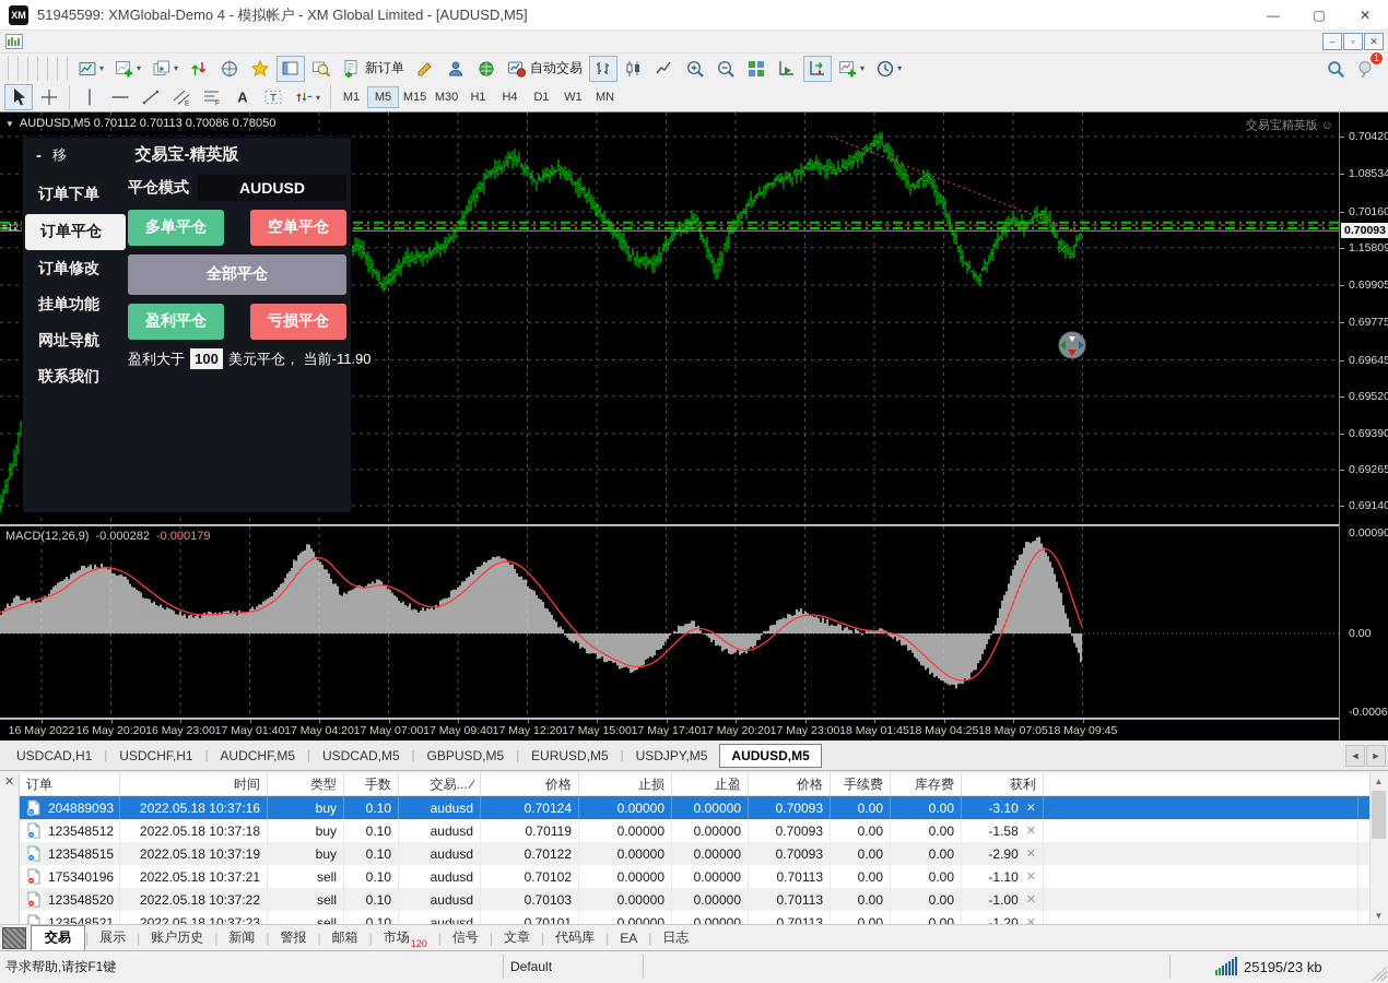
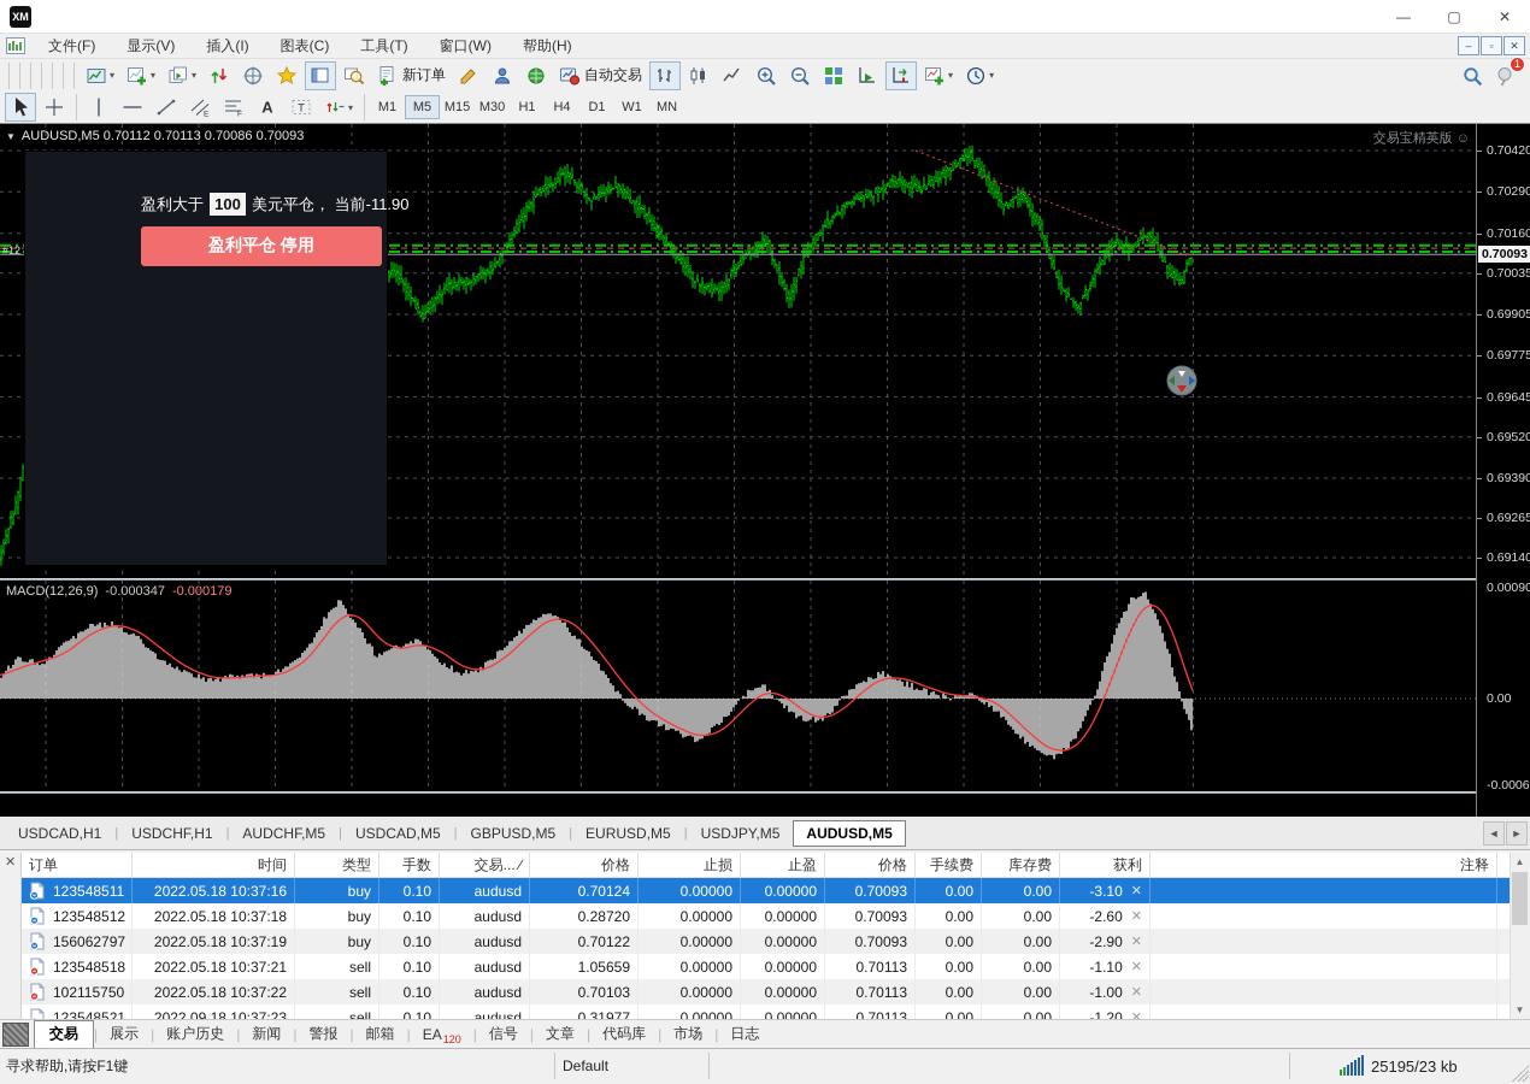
  XM
- 51945599: XMGlobal-Demo 4 - 模拟帐户 - XM Global Limited - [AUDUSD,M5]
  —
  ▢
  ✕
+ 文件(F) 显示(V) 插入(I) 图表(C) 工具(T) 窗口(W) 帮助(H)
  ‒
  ▫
  ✕
  ▾
  ▾
  ▾
  新订单
  自动交易
  ▾
  ▾
  1
  A
  T
  ▾
  M1
  M5
  M15
  M30
  H1
  H4
  D1
  W1
  MN
  ▼
- AUDUSD,M5 0.70112 0.70113 0.70086 0.78050
+ AUDUSD,M5 0.70112 0.70113 0.70086 0.70093
  交易宝精英版 ☺
  #12
  MACD(12,26,9)
- -0.000282
+ -0.000347
  -0.000179
- 16 May 2022
- 16 May 20:20
- 16 May 23:00
- 17 May 01:40
- 17 May 04:20
- 17 May 07:00
- 17 May 09:40
- 17 May 12:20
- 17 May 15:00
- 17 May 17:40
- 17 May 20:20
- 17 May 23:00
- 18 May 01:45
- 18 May 04:25
- 18 May 07:05
- 18 May 09:45
  0.70093
  0.70420
- 1.08534
+ 0.70290
  0.70160
- 1.15809
+ 0.70035
  0.69905
  0.69775
  0.69645
  0.69520
  0.69390
  0.69265
  0.69140
  0.00090
  0.00
  -0.0006
- -
- 移
- 交易宝-精英版
- 订单下单
- 订单平仓
- 订单修改
- 挂单功能
- 网址导航
- 联系我们
- 平仓模式
- AUDUSD
- 多单平仓
- 空单平仓
- 全部平仓
- 盈利平仓
- 亏损平仓
  盈利大于
  100
  美元平仓， 当前-11.90
+ 盈利平仓 停用
  USDCAD,H1
  |
  USDCHF,H1
  |
  AUDCHF,M5
  |
  USDCAD,M5
  |
  GBPUSD,M5
  |
  EURUSD,M5
  |
  USDJPY,M5
  AUDUSD,M5
  ◄
  ►
  ✕
  订单
  时间
  类型
  手数
  交易... ∕
  价格
  止损
  止盈
  价格
  手续费
  库存费
  获利
+ 注释
- 204889093
+ 123548511
  2022.05.18 10:37:16
  buy
  0.10
  audusd
  0.70124
  0.00000
  0.00000
  0.70093
  0.00
  0.00
  -3.10
  ✕
  123548512
  2022.05.18 10:37:18
  buy
  0.10
  audusd
- 0.70119
+ 0.28720
  0.00000
  0.00000
  0.70093
  0.00
  0.00
- -1.58
+ -2.60
  ✕
- 123548515
+ 156062797
  2022.05.18 10:37:19
  buy
  0.10
  audusd
  0.70122
  0.00000
  0.00000
  0.70093
  0.00
  0.00
  -2.90
  ✕
- 175340196
+ 123548518
  2022.05.18 10:37:21
  sell
  0.10
  audusd
- 0.70102
+ 1.05659
  0.00000
  0.00000
  0.70113
  0.00
  0.00
  -1.10
  ✕
- 123548520
+ 102115750
  2022.05.18 10:37:22
  sell
  0.10
  audusd
  0.70103
  0.00000
  0.00000
  0.70113
  0.00
  0.00
  -1.00
  ✕
  123548521
- 2022.05.18 10:37:23
+ 2022.09.18 10:37:23
  sell
  0.10
  audusd
- 0.70101
+ 0.31977
  0.00000
  0.00000
  0.70113
  0.00
  0.00
  -1.20
  ✕
  ▲
  ▼
  交易
  |
  展示
  |
  账户历史
  |
  新闻
  |
  警报
  |
  邮箱
  |
- 市场
+ EA
  120
  |
  信号
  |
  文章
  |
  代码库
  |
- EA
+ 市场
  |
  日志
  寻求帮助,请按F1键
  Default
  25195/23 kb
